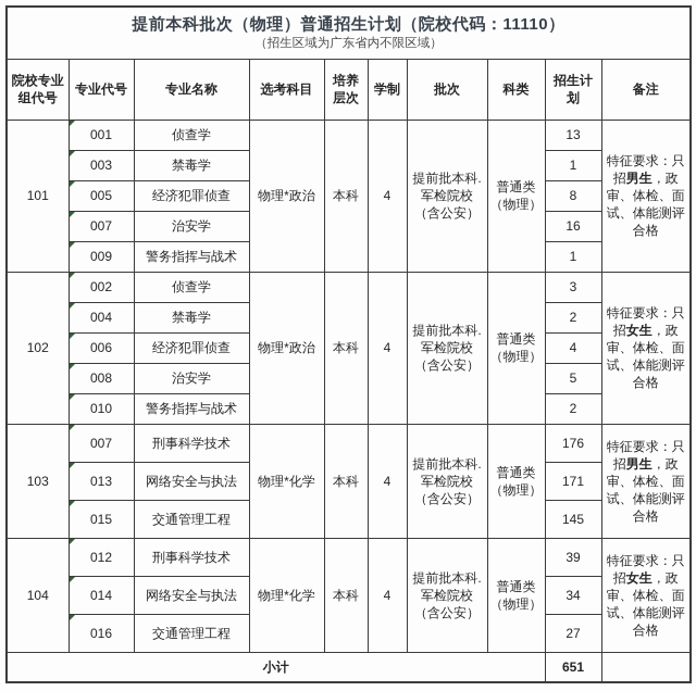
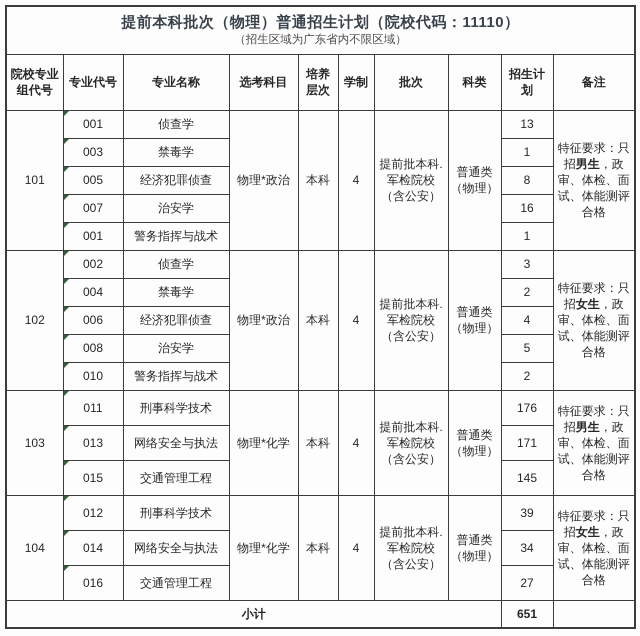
  提前本科批次（物理）普通招生计划（院校代码：11110） （招生区域为广东省内不限区域）
  院校专业组代号	专业代号	专业名称	选考科目	培养层次	学制	批次	科类	招生计划	备注
  101	001	侦查学	物理*政治	本科	4	提前批本科.军检院校（含公安）	普通类（物理）	13	特征要求：只招男生，政审、体检、面试、体能测评合格
  003	禁毒学	1
  005	经济犯罪侦查	8
  007	治安学	16
- 009	警务指挥与战术	1
+ 001	警务指挥与战术	1
  102	002	侦查学	物理*政治	本科	4	提前批本科.军检院校（含公安）	普通类（物理）	3	特征要求：只招女生，政审、体检、面试、体能测评合格
  004	禁毒学	2
  006	经济犯罪侦查	4
  008	治安学	5
  010	警务指挥与战术	2
- 103	007	刑事科学技术	物理*化学	本科	4	提前批本科.军检院校（含公安）	普通类（物理）	176	特征要求：只招男生，政审、体检、面试、体能测评合格
+ 103	011	刑事科学技术	物理*化学	本科	4	提前批本科.军检院校（含公安）	普通类（物理）	176	特征要求：只招男生，政审、体检、面试、体能测评合格
  013	网络安全与执法	171
  015	交通管理工程	145
  104	012	刑事科学技术	物理*化学	本科	4	提前批本科.军检院校（含公安）	普通类（物理）	39	特征要求：只招女生，政审、体检、面试、体能测评合格
  014	网络安全与执法	34
  016	交通管理工程	27
  小计	651
